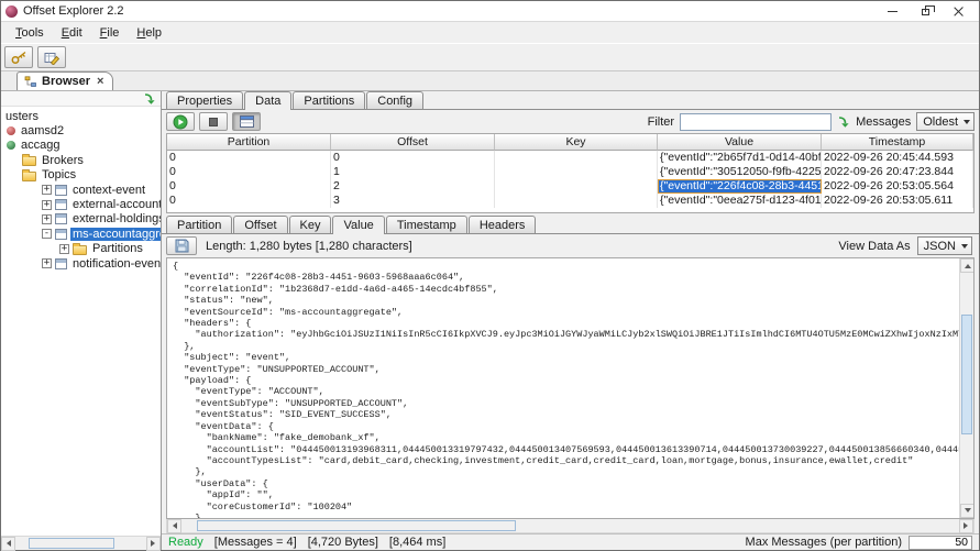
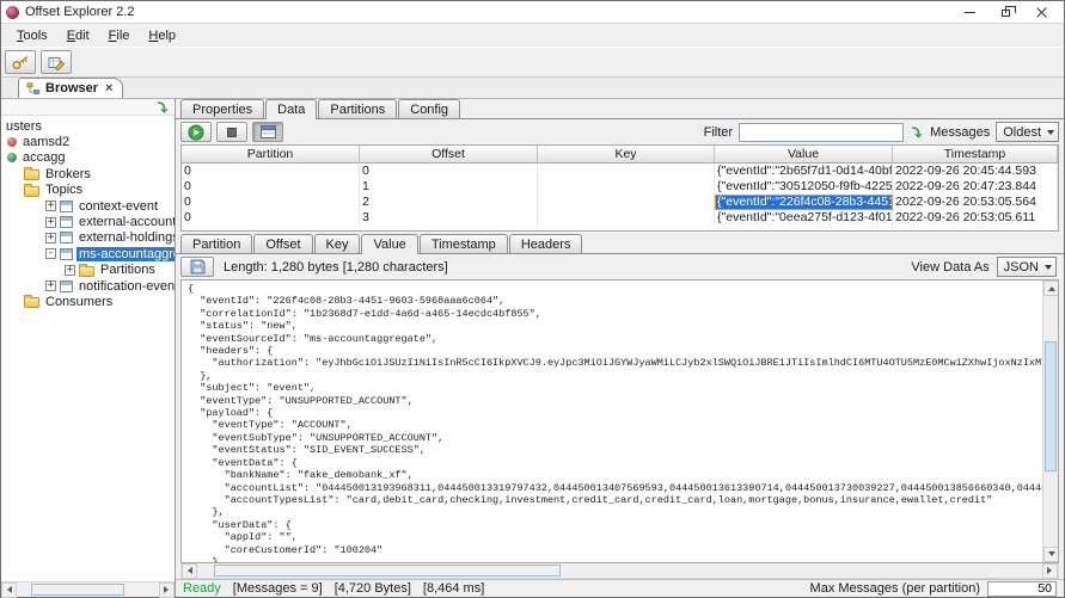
  Offset Explorer 2.2
  Tools
  Edit
  File
  Help
  Browser
  ×
  usters
  aamsd2
  accagg
  Brokers
  Topics
  +
  context-event
  +
  external-account
  +
  -
  +
  Partitions
  +
  notification-even
+ Consumers
  Properties
  Data
  Partitions
  Config
  Filter
  Messages
  Oldest
  Partition
  Offset
  Key
  Value
  Timestamp
  0
  0
  {"eventId":"2b65f7d1-0d14-40bf
  2022-09-26 20:45:44.593
  0
  1
  {"eventId":"30512050-f9fb-4225
  2022-09-26 20:47:23.844
  0
  2
  {"eventId":"226f4c08-28b3-4451
  2022-09-26 20:53:05.564
  0
  3
  {"eventId":"0eea275f-d123-4f01
  2022-09-26 20:53:05.611
  Partition
  Offset
  Key
  Value
  Timestamp
  Headers
  Length: 1,280 bytes [1,280 characters]
  View Data As
  JSON
  {
  "eventId": "226f4c08-28b3-4451-9603-5968aaa6c064",
  "correlationId": "1b2368d7-e1dd-4a6d-a465-14ecdc4bf855",
  "status": "new",
  "eventSourceId": "ms-accountaggregate",
  "headers": {
  "authorization": "eyJhbGciOiJSUzI1NiIsInR5cCI6IkpXVCJ9.eyJpc3MiOiJGYWJyaWMiLCJyb2xlSWQiOiJBRE1JTiIsImlhdCI6MTU4OTU5MzE0MCwiZXhwIjoxNzIxM
  },
  "subject": "event",
  "eventType": "UNSUPPORTED_ACCOUNT",
  "payload": {
  "eventType": "ACCOUNT",
  "eventSubType": "UNSUPPORTED_ACCOUNT",
  "eventStatus": "SID_EVENT_SUCCESS",
  "eventData": {
  "bankName": "fake_demobank_xf",
  "accountList": "044450013193968311,044450013319797432,044450013407569593,044450013613390714,044450013730039227,044450013856660340,0444
  "accountTypesList": "card,debit_card,checking,investment,credit_card,credit_card,loan,mortgage,bonus,insurance,ewallet,credit"
  },
  "userData": {
  "appId": "",
  "coreCustomerId": "100204"
  }
  Ready
- [Messages = 4]
+ [Messages = 9]
  [4,720 Bytes]
  [8,464 ms]
  Max Messages (per partition)
  50
